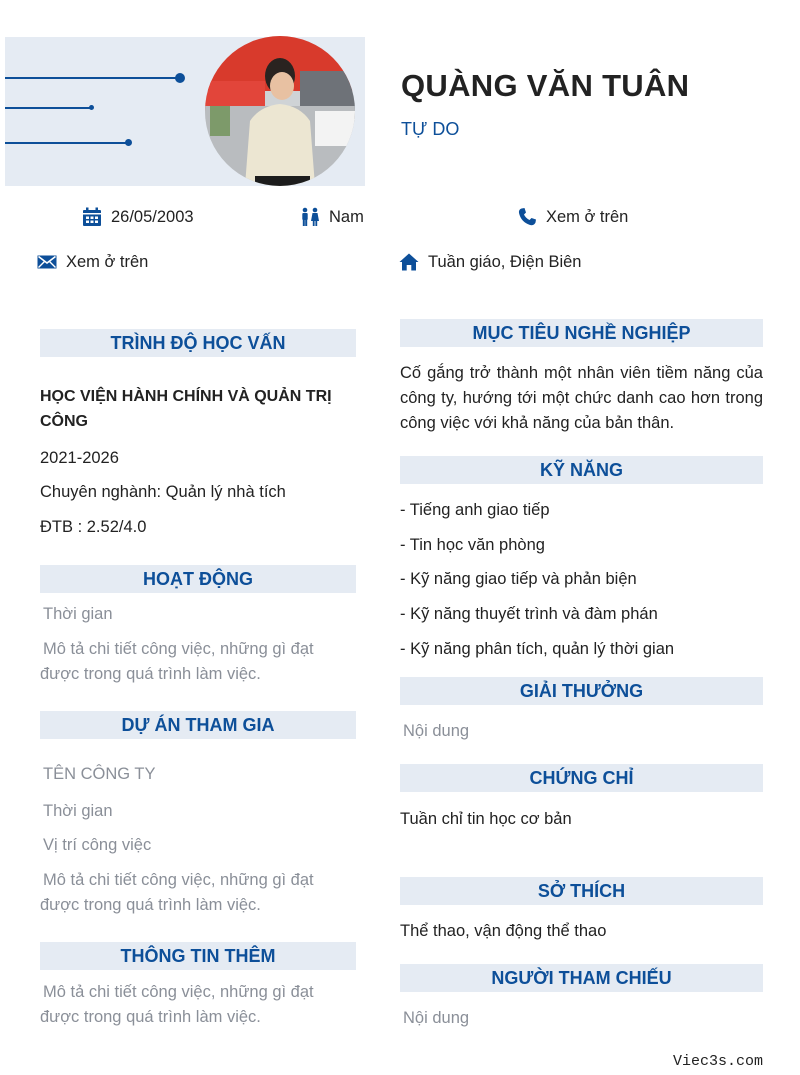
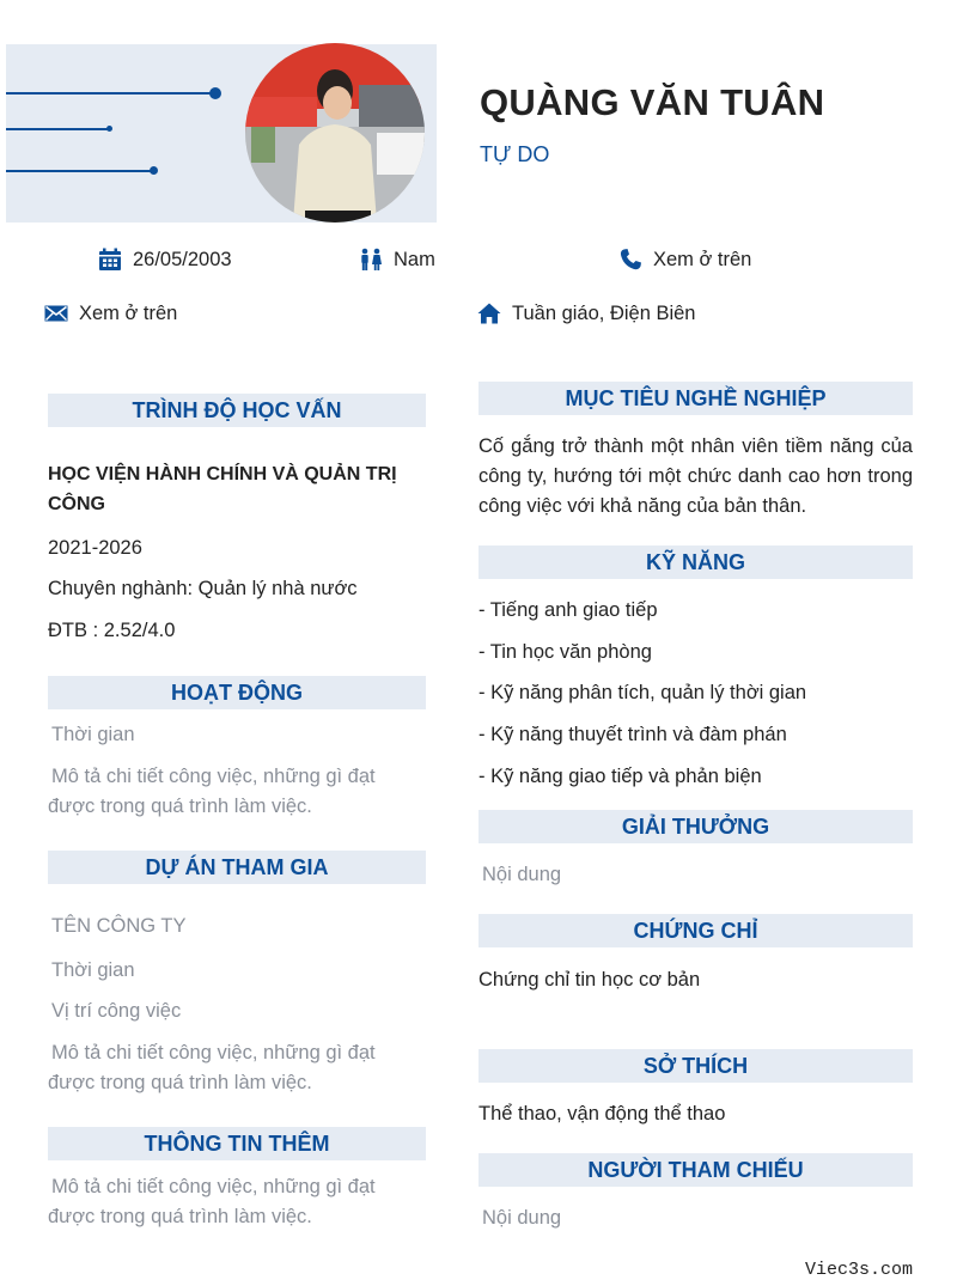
  QUÀNG VĂN TUÂN
  TỰ DO
  26/05/2003
  Nam
  Xem ở trên
  Xem ở trên
  Tuần giáo, Điện Biên
  TRÌNH ĐỘ HỌC VẤN
  HỌC VIỆN HÀNH CHÍNH VÀ QUẢN TRỊ CÔNG
  2021-2026
- Chuyên nghành: Quản lý nhà tích
+ Chuyên nghành: Quản lý nhà nước
  ĐTB : 2.52/4.0
  HOẠT ĐỘNG
  Thời gian
  Mô tả chi tiết công việc, những gì đạt được trong quá trình làm việc.
  DỰ ÁN THAM GIA
  TÊN CÔNG TY
  Thời gian
  Vị trí công việc
  Mô tả chi tiết công việc, những gì đạt được trong quá trình làm việc.
  THÔNG TIN THÊM
  Mô tả chi tiết công việc, những gì đạt được trong quá trình làm việc.
  MỤC TIÊU NGHỀ NGHIỆP
  Cố gắng trở thành một nhân viên tiềm năng của công ty, hướng tới một chức danh cao hơn trong công việc với khả năng của bản thân.
  KỸ NĂNG
  - Tiếng anh giao tiếp
  - Tin học văn phòng
- - Kỹ năng giao tiếp và phản biện
+ - Kỹ năng phân tích, quản lý thời gian
  - Kỹ năng thuyết trình và đàm phán
- - Kỹ năng phân tích, quản lý thời gian
+ - Kỹ năng giao tiếp và phản biện
  GIẢI THƯỞNG
  Nội dung
  CHỨNG CHỈ
- Tuần chỉ tin học cơ bản
+ Chứng chỉ tin học cơ bản
  SỞ THÍCH
  Thể thao, vận động thể thao
  NGƯỜI THAM CHIẾU
  Nội dung
  Viec3s.com
